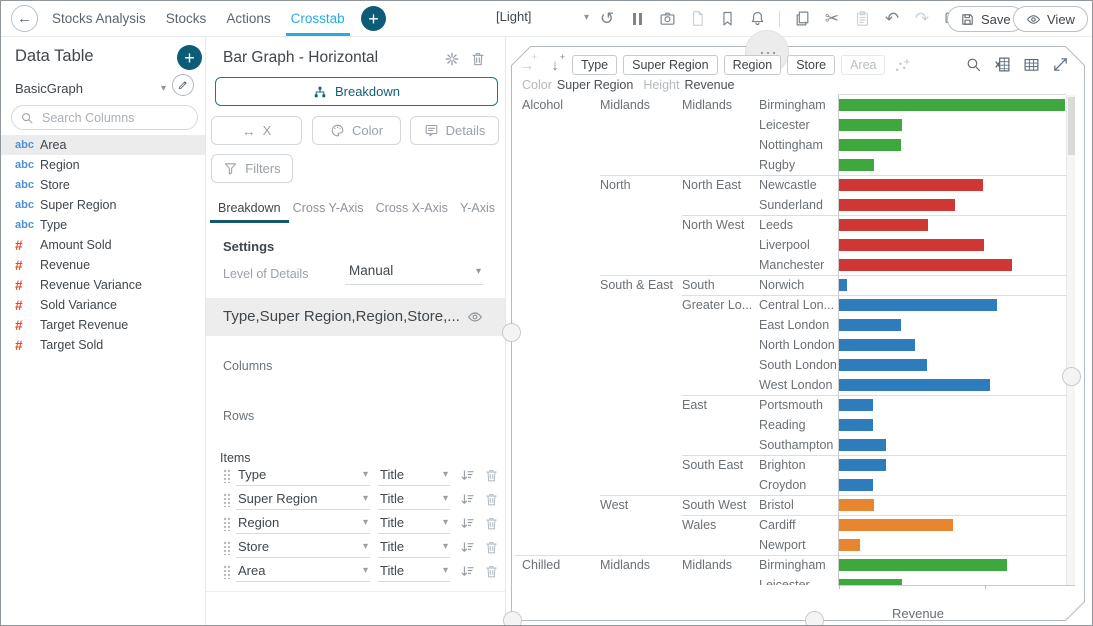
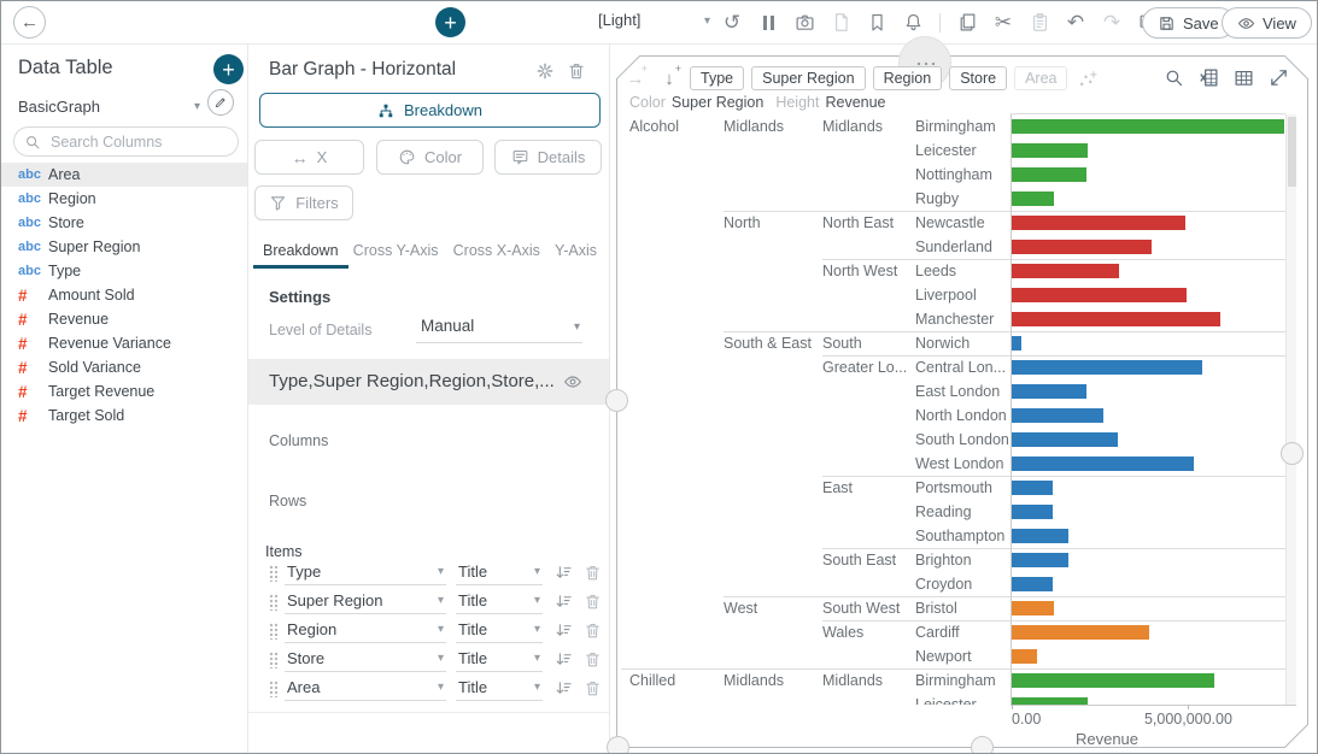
  ←
- Stocks Analysis
- Stocks
- Actions
- Crosstab
  +
  [Light]
  ▾
  ↺
  ✂
  ↶
  ↷
  Save
  View
  Data Table
  +
  BasicGraph
  ▾
  Search Columns
  abc
  Area
  abc
  Region
  abc
  Store
  abc
  Super Region
  abc
  Type
  #
  Amount Sold
  #
  Revenue
  #
  Revenue Variance
  #
  Sold Variance
  #
  Target Revenue
  #
  Target Sold
  Bar Graph - Horizontal
  Breakdown
  ↔
  X
  Color
  Details
  Filters
  Breakdown
  Cross Y-Axis
  Cross X-Axis
  Y-Axis
  Settings
  Level of Details
  Manual
  ▾
  Type,Super Region,Region,Store,...
  Columns
  Rows
  Items
  Type
  ▾
  Title
  ▾
  Super Region
  ▾
  Title
  ▾
  Region
  ▾
  Title
  ▾
  Store
  ▾
  Title
  ▾
  Area
  ▾
  Title
  ▾
  →
  +
  ↓
  +
  Type
  Super Region
  Region
  Store
  Area
  Color
  Super Region
  Height
  Revenue
  Alcohol
  Midlands
  Midlands
  Birmingham
  Leicester
  Nottingham
  Rugby
  North
  North East
  Newcastle
  Sunderland
  North West
  Leeds
  Liverpool
  Manchester
  South & East
  South
  Norwich
  Greater Lo...
  Central Lon...
  East London
  North London
  South London
  West London
  East
  Portsmouth
  Reading
  Southampton
  South East
  Brighton
  Croydon
  West
  South West
  Bristol
  Wales
  Cardiff
  Newport
  Chilled
  Midlands
  Midlands
  Birmingham
+ 0.00
+ 5,000,000.00
  Revenue
